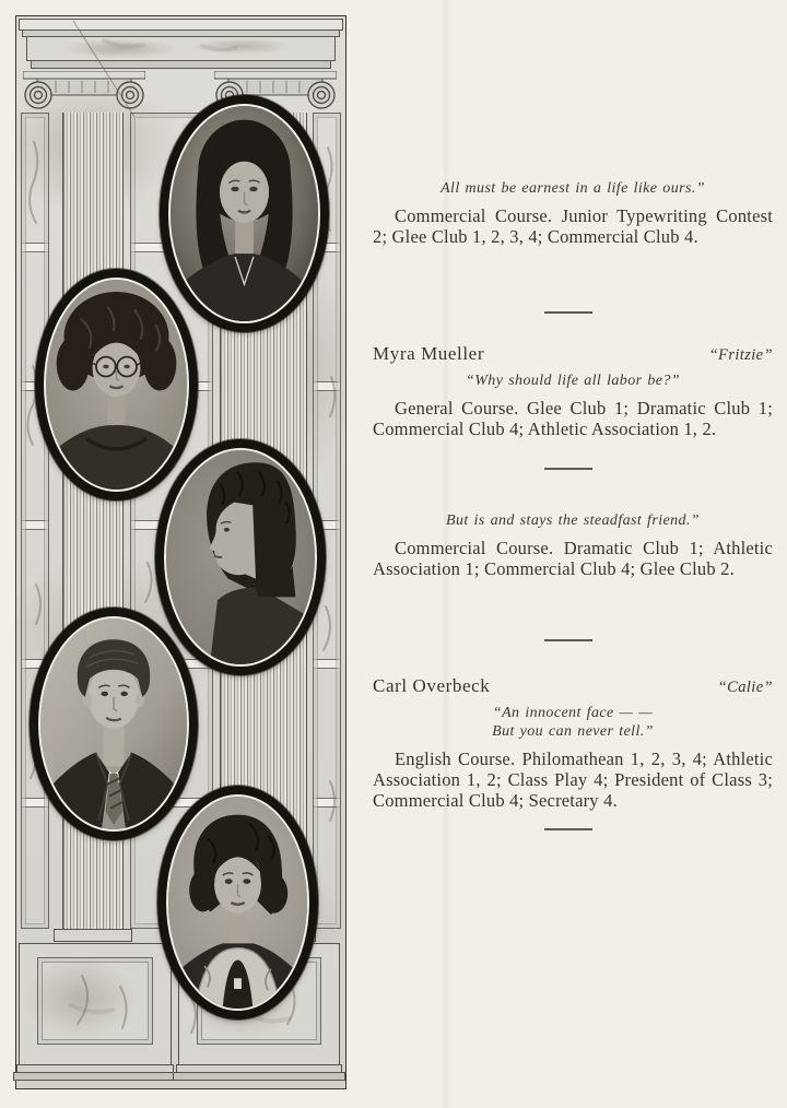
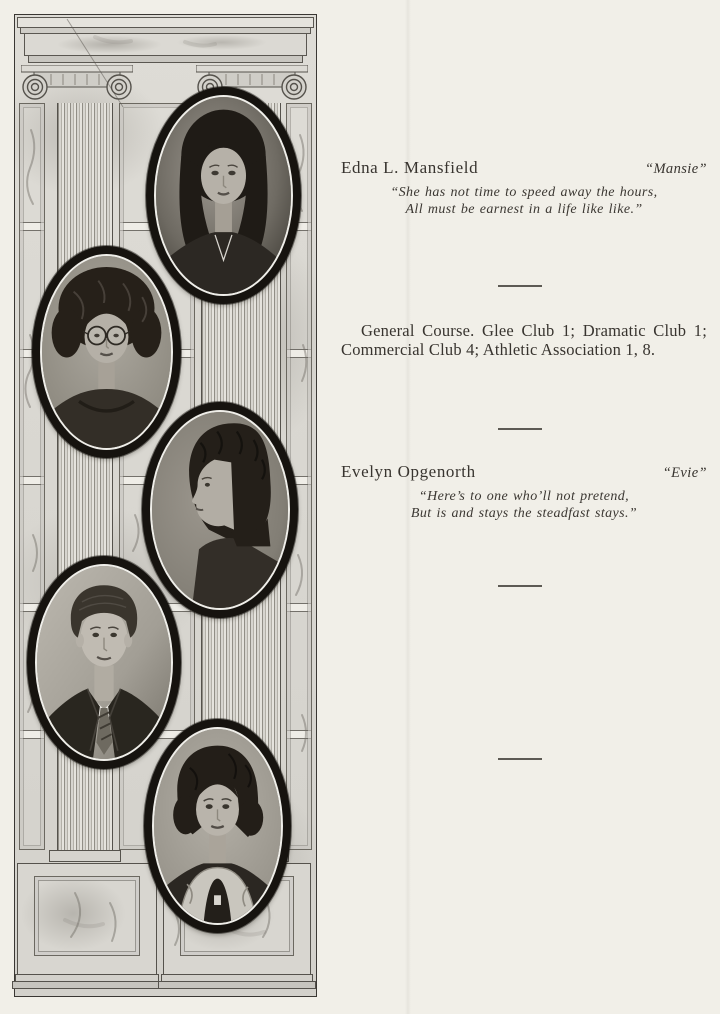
+ Edna L. Mansfield
+ “Mansie”
+ “She has not time to speed away the hours,
- All must be earnest in a life like ours.”
+ All must be earnest in a life like like.”
- Commercial Course. Junior Typewriting Contest 2; Glee Club 1, 2, 3, 4; Commercial Club 4.
- Myra Mueller
- “Fritzie”
- “Why should life all labor be?”
- General Course. Glee Club 1; Dramatic Club 1; Commercial Club 4; Athletic Association 1, 2.
+ General Course. Glee Club 1; Dramatic Club 1; Commercial Club 4; Athletic Association 1, 8.
+ Evelyn Opgenorth
+ “Evie”
+ “Here’s to one who’ll not pretend,
- But is and stays the steadfast friend.”
+ But is and stays the steadfast stays.”
- Commercial Course. Dramatic Club 1; Athletic Association 1; Commercial Club 4; Glee Club 2.
- Carl Overbeck
- “Calie”
- “An innocent face — —
- But you can never tell.”
- English Course. Philomathean 1, 2, 3, 4; Athletic Association 1, 2; Class Play 4; President of Class 3; Commercial Club 4; Secretary 4.
